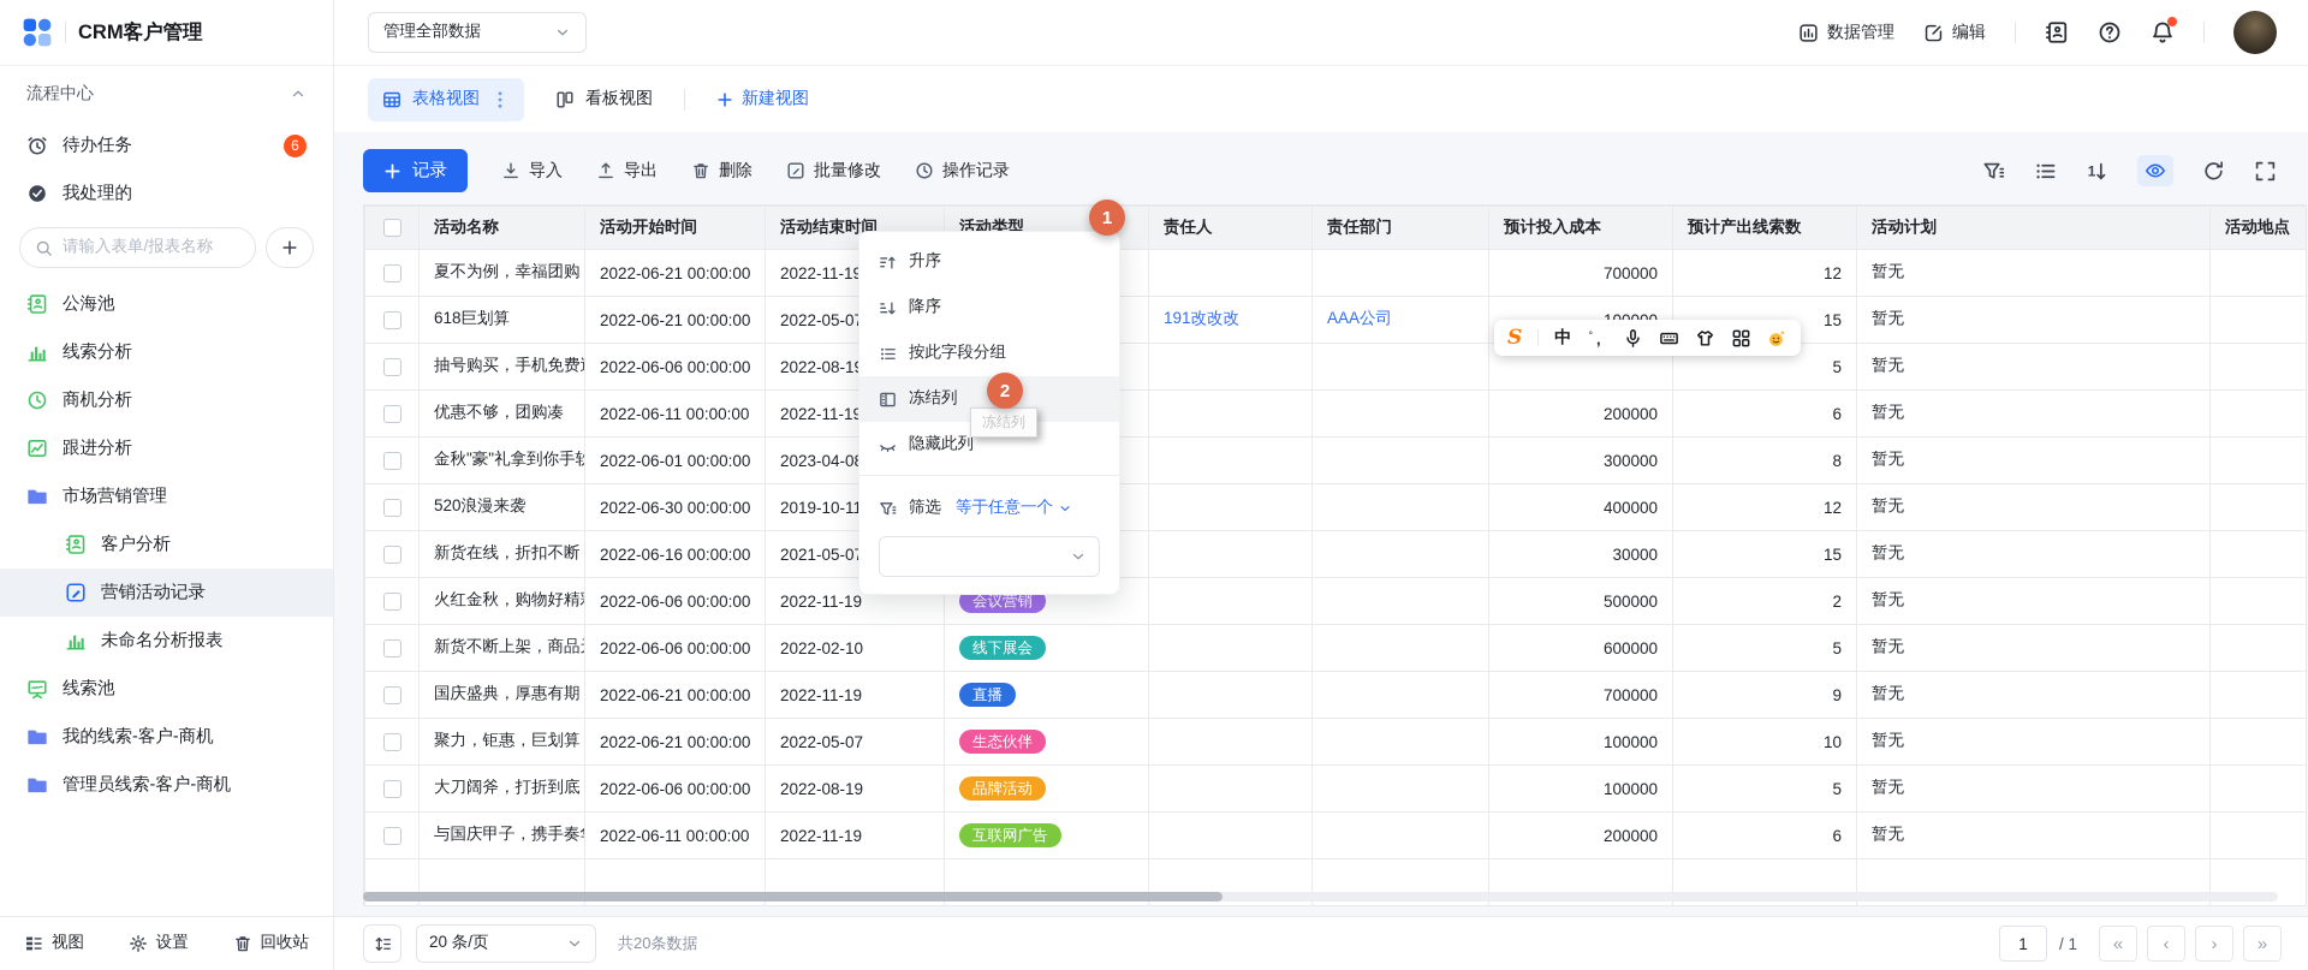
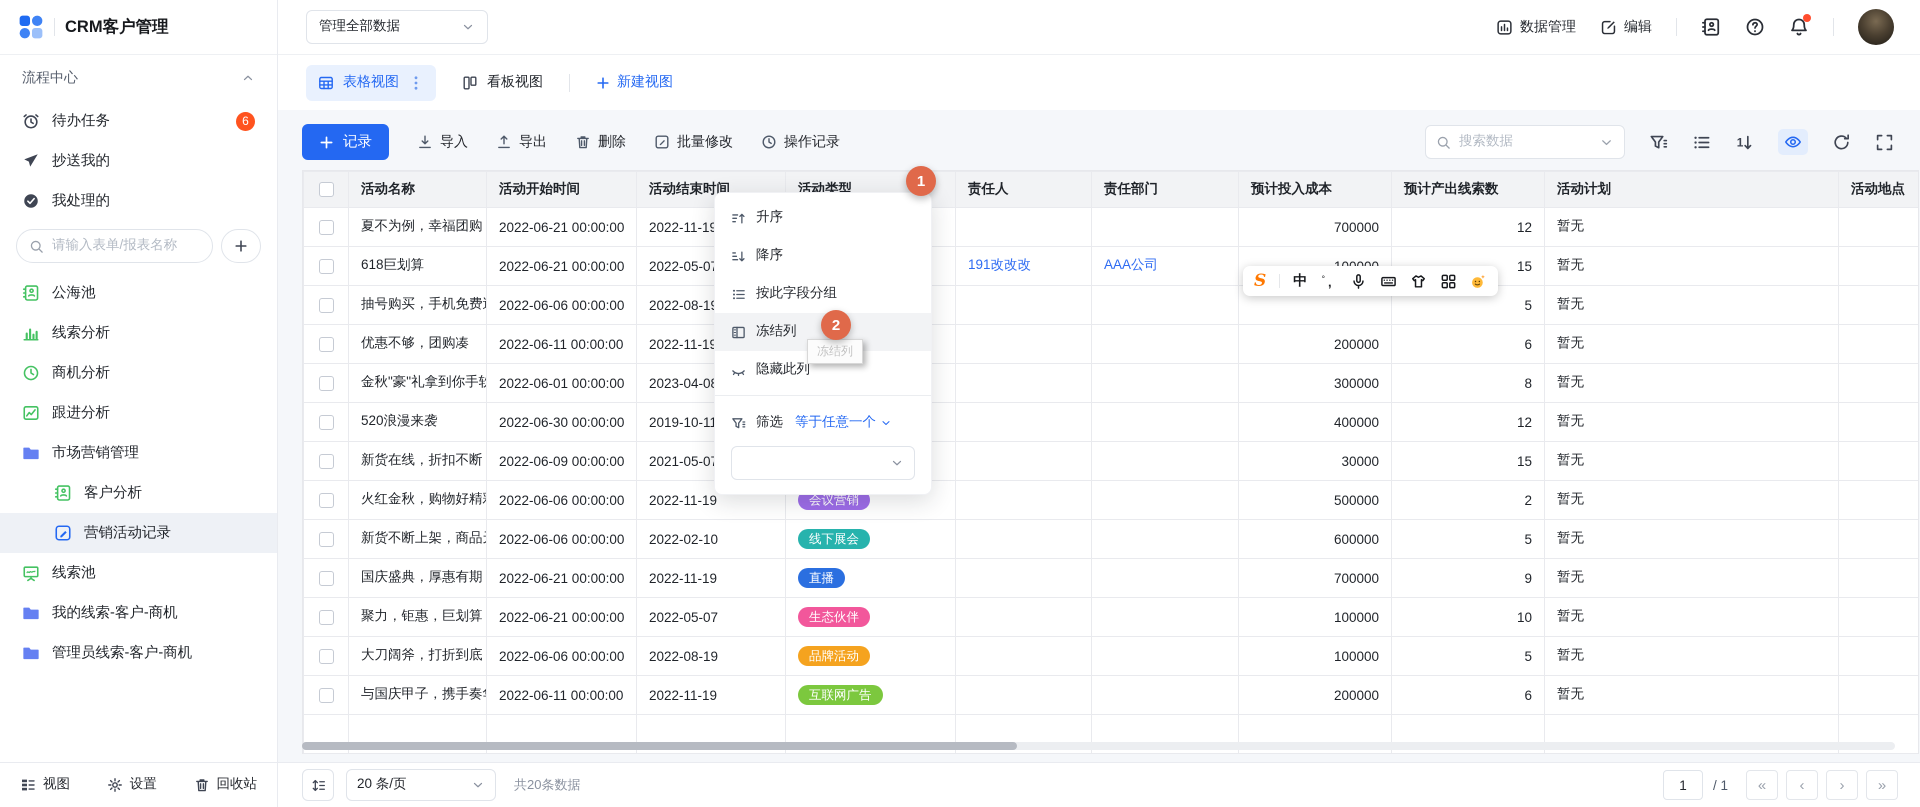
  CRM客户管理
  流程中心
  待办任务
  6
+ 抄送我的
  我处理的
  请输入表单/报表名称
  公海池
  线索分析
  商机分析
  跟进分析
  市场营销管理
  客户分析
  营销活动记录
- 未命名分析报表
  线索池
  我的线索-客户-商机
  管理员线索-客户-商机
  视图
  设置
  回收站
  管理全部数据
  数据管理
  编辑
  表格视图
  看板视图
  新建视图
  记录
  导入
  导出
  删除
  批量修改
  操作记录
+ 搜索数据
  1
  	活动名称	活动开始时间	活动结束时间	活动类型	责任人	责任部门	预计投入成本	预计产出线索数	活动计划	活动地点
  	夏不为例，幸福团购	2022-06-21 00:00:00	2022-11-1				700000	12	暂无
  	618巨划算	2022-06-21 00:00:00	2022-05-0		191改改改	AAA公司		15	暂无
  	抽号购买，手机免费	2022-06-06 00:00:00	2022-08-1					5	暂无
  	优惠不够，团购凑	2022-06-11 00:00:00	2022-11-1				200000	6	暂无
  	金秋"豪"礼拿到你手软	2022-06-01 00:00:00	2023-04-0				300000	8	暂无
  	520浪漫来袭	2022-06-30 00:00:00	2019-10-1				400000	12	暂无
- 	新货在线，折扣不断	2022-06-16 00:00:00	2021-05-0				30000	15	暂无
+ 	新货在线，折扣不断	2022-06-09 00:00:00	2021-05-0				30000	15	暂无
  	火红金秋，购物好精	2022-06-06 00:00:00	2022-11-19	会议营销			500000	2	暂无
  	新货不断上架，商品	2022-06-06 00:00:00	2022-02-10	线下展会			600000	5	暂无
  	国庆盛典，厚惠有期	2022-06-21 00:00:00	2022-11-19	直播			700000	9	暂无
  	聚力，钜惠，巨划算	2022-06-21 00:00:00	2022-05-07	生态伙伴			100000	10	暂无
  	大刀阔斧，打折到底	2022-06-06 00:00:00	2022-08-19	品牌活动			100000	5	暂无
  	与国庆甲子，携手奏	2022-06-11 00:00:00	2022-11-19	互联网广告			200000	6	暂无
  20 条/页
  共20条数据
  1
  / 1
  «
  ‹
  ›
  »
  升序
  降序
  按此字段分组
  冻结列
  隐藏此列
  筛选
  等于任意一个
  1
  2
  冻结列
  S
  中
  °
  ,
